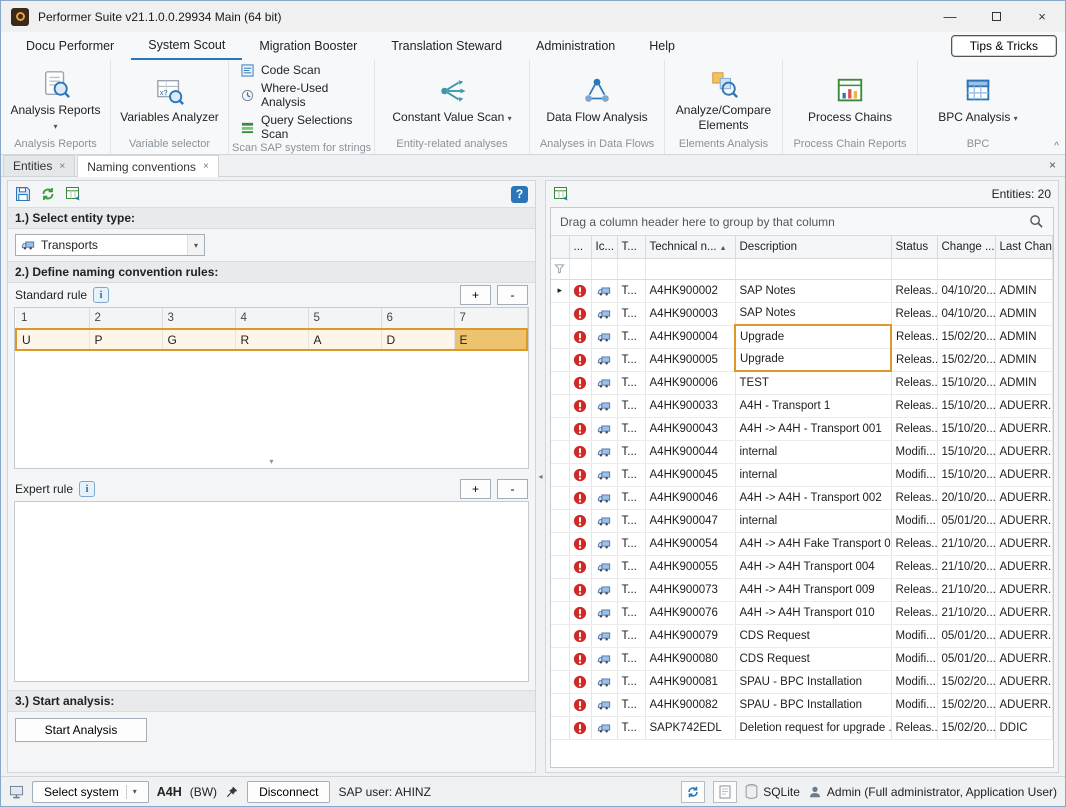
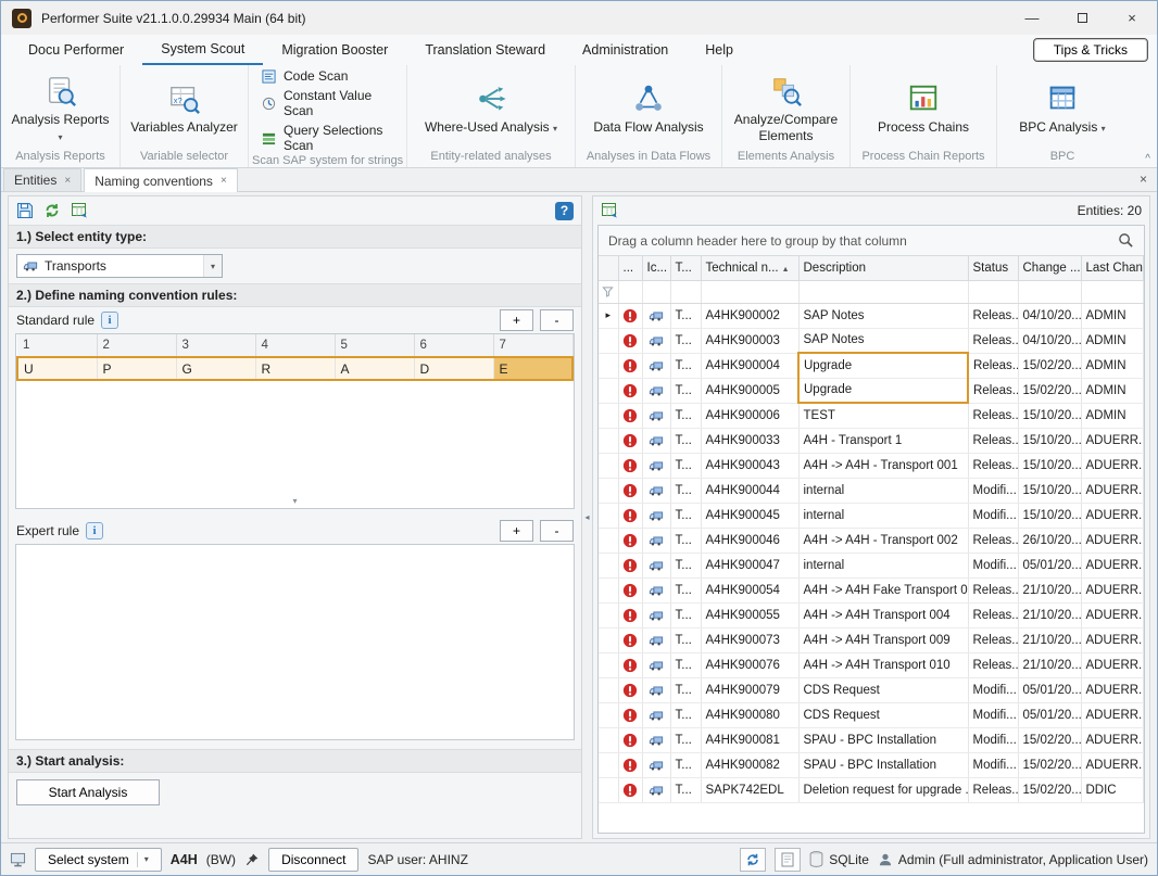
  Performer Suite v21.1.0.0.29934 Main (64 bit)
  —
  ×
  Docu Performer
  System Scout
  Migration Booster
  Translation Steward
  Administration
  Help
  Tips & Tricks
  Analysis Reports ▾
  Analysis Reports
  x?
  Variables Analyzer
  Variable selector
  Code Scan
- Where-Used Analysis
+ Constant Value Scan
  Query Selections Scan
  Scan SAP system for strings
- Constant Value Scan ▾
+ Where-Used Analysis ▾
  Entity-related analyses
  Data Flow Analysis
  Analyses in Data Flows
  Analyze/Compare Elements
  Elements Analysis
  Process Chains
  Process Chain Reports
  BPC Analysis ▾
  BPC
  ^
  Entities
  ×
  Naming conventions
  ×
  ×
  ?
  1.) Select entity type:
  Transports
  ▾
  2.) Define naming convention rules:
  Standard rule
  i
  +
  -
  1	2	3	4	5	6	7
  U	P	G	R	A	D	E
  ▾
  Expert rule
  i
  +
  -
  3.) Start analysis:
  Start Analysis
  ◂
  Entities: 20
  Drag a column header here to group by that column
  	...	Ic...	T...	Technical n...	Description	Status	Change ...	Last Chan
  ▸			T...	A4HK900002	SAP Notes	Releas..	04/10/20...	ADMIN
  			T...	A4HK900003	SAP Notes	Releas..	04/10/20...	ADMIN
  			T...	A4HK900004	Upgrade	Releas..	15/02/20...	ADMIN
  			T...	A4HK900005	Upgrade	Releas..	15/02/20...	ADMIN
  			T...	A4HK900006	TEST	Releas..	15/10/20...	ADMIN
  			T...	A4HK900033	A4H - Transport 1	Releas..	15/10/20...	ADUERR.
  			T...	A4HK900043	A4H -> A4H - Transport 001	Releas..	15/10/20...	ADUERR.
  			T...	A4HK900044	internal	Modifi...	15/10/20...	ADUERR.
  			T...	A4HK900045	internal	Modifi...	15/10/20...	ADUERR.
- 			T...	A4HK900046	A4H -> A4H - Transport 002	Releas..	20/10/20...	ADUERR.
+ 			T...	A4HK900046	A4H -> A4H - Transport 002	Releas..	26/10/20...	ADUERR.
  			T...	A4HK900047	internal	Modifi...	05/01/20...	ADUERR.
  			T...	A4HK900054	A4H -> A4H Fake Transport 0	Releas..	21/10/20...	ADUERR.
  			T...	A4HK900055	A4H -> A4H Transport 004	Releas..	21/10/20...	ADUERR.
  			T...	A4HK900073	A4H -> A4H Transport 009	Releas..	21/10/20...	ADUERR.
  			T...	A4HK900076	A4H -> A4H Transport 010	Releas..	21/10/20...	ADUERR.
  			T...	A4HK900079	CDS Request	Modifi...	05/01/20...	ADUERR.
  			T...	A4HK900080	CDS Request	Modifi...	05/01/20...	ADUERR.
  			T...	A4HK900081	SPAU - BPC Installation	Modifi...	15/02/20...	ADUERR.
  			T...	A4HK900082	SPAU - BPC Installation	Modifi...	15/02/20...	ADUERR.
  			T...	SAPK742EDL	Deletion request for upgrade .	Releas..	15/02/20...	DDIC
  Select system
  ▾
  A4H
  (BW)
  Disconnect
  SAP user: AHINZ
  SQLite
  Admin (Full administrator, Application User)
